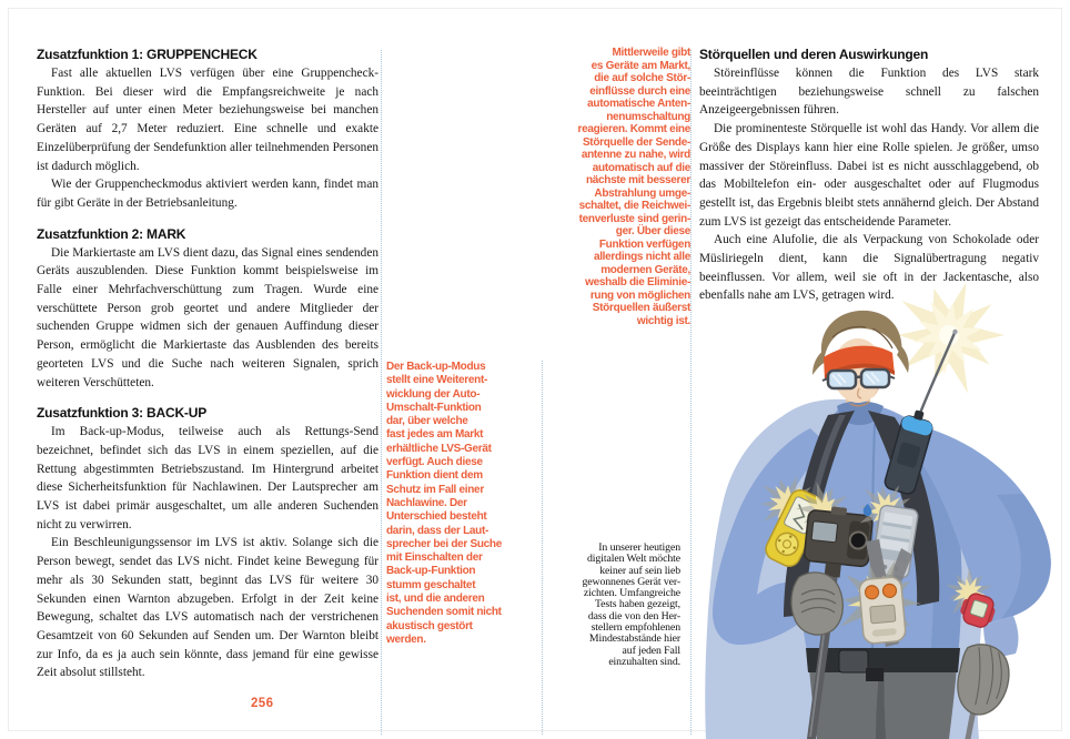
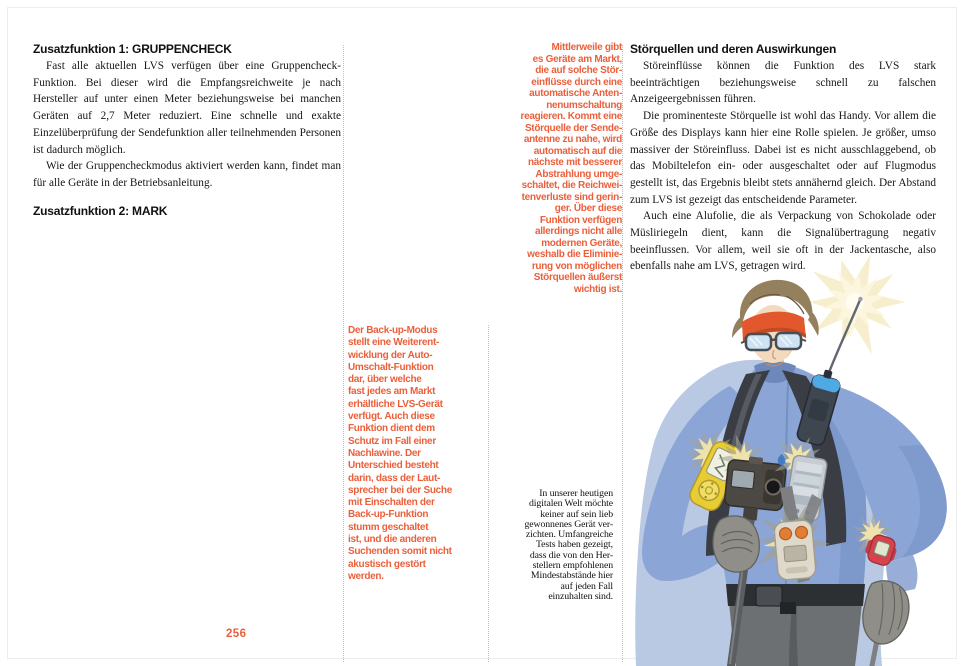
  Zusatzfunktion 1: GRUPPENCHECK
  Fast alle aktuellen LVS verfügen über eine Gruppencheck-Funktion. Bei dieser wird die Empfangsreichweite je nach Hersteller auf unter einen Meter beziehungsweise bei manchen Geräten auf 2,7 Meter reduziert. Eine schnelle und exakte Einzelüberprüfung der Sendefunktion aller teilnehmenden Personen ist dadurch möglich.
- Wie der Gruppencheckmodus aktiviert werden kann, findet man für gibt Geräte in der Betriebsanleitung.
+ Wie der Gruppencheckmodus aktiviert werden kann, findet man für alle Geräte in der Betriebsanleitung.
  Zusatzfunktion 2: MARK
- Die Markiertaste am LVS dient dazu, das Signal eines sendenden Geräts auszublenden. Diese Funktion kommt beispielsweise im Falle einer Mehrfachverschüttung zum Tragen. Wurde eine verschüttete Person grob geortet und andere Mitglieder der suchenden Gruppe widmen sich der genauen Auffindung dieser Person, ermöglicht die Markiertaste das Ausblenden des bereits georteten LVS und die Suche nach weiteren Signalen, sprich weiteren Verschütteten.
- Zusatzfunktion 3: BACK-UP
- Im Back-up-Modus, teilweise auch als Rettungs-Send bezeichnet, befindet sich das LVS in einem speziellen, auf die Rettung abgestimmten Betriebszustand. Im Hintergrund arbeitet diese Sicherheitsfunktion für Nachlawinen. Der Lautsprecher am LVS ist dabei primär ausgeschaltet, um alle anderen Suchenden nicht zu verwirren.
- Ein Beschleunigungssensor im LVS ist aktiv. Solange sich die Person bewegt, sendet das LVS nicht. Findet keine Bewegung für mehr als 30 Sekunden statt, beginnt das LVS für weitere 30 Sekunden einen Warnton abzugeben. Erfolgt in der Zeit keine Bewegung, schaltet das LVS automatisch nach der verstrichenen Gesamtzeit von 60 Sekunden auf Senden um. Der Warnton bleibt zur Info, da es ja auch sein könnte, dass jemand für eine gewisse Zeit absolut stillsteht.
  Der Back-up-Modus
  stellt eine Weiterent-
  wicklung der Auto-
  Umschalt-Funktion
  dar, über welche
  fast jedes am Markt
  erhältliche LVS-Gerät
  verfügt. Auch diese
  Funktion dient dem
  Schutz im Fall einer
  Nachlawine. Der
  Unterschied besteht
  darin, dass der Laut-
  sprecher bei der Suche
  mit Einschalten der
  Back-up-Funktion
  stumm geschaltet
  ist, und die anderen
  Suchenden somit nicht
  akustisch gestört
  werden.
  Mittlerweile gibt
  es Geräte am Markt,
  die auf solche Stör-
  einflüsse durch eine
  automatische Anten-
  nenumschaltung
  reagieren. Kommt eine
  Störquelle der Sende-
  antenne zu nahe, wird
  automatisch auf die
  nächste mit besserer
  Abstrahlung umge-
  schaltet, die Reichwei-
  tenverluste sind gerin-
  ger. Über diese
  Funktion verfügen
  allerdings nicht alle
  modernen Geräte,
  weshalb die Eliminie-
  rung von möglichen
  Störquellen äußerst
  wichtig ist.
  In unserer heutigen
  digitalen Welt möchte
  keiner auf sein lieb
  gewonnenes Gerät ver-
  zichten. Umfangreiche
  Tests haben gezeigt,
  dass die von den Her-
  stellern empfohlenen
  Mindestabstände hier
  auf jeden Fall
  einzuhalten sind.
  Störquellen und deren Auswirkungen
  Störeinflüsse können die Funktion des LVS stark beeinträchtigen beziehungsweise schnell zu falschen Anzeigeergebnissen führen.
  Die prominenteste Störquelle ist wohl das Handy. Vor allem die Größe des Displays kann hier eine Rolle spielen. Je größer, umso massiver der Störeinfluss. Dabei ist es nicht ausschlaggebend, ob das Mobiltelefon ein- oder ausgeschaltet oder auf Flugmodus gestellt ist, das Ergebnis bleibt stets annähernd gleich. Der Abstand zum LVS ist gezeigt das entscheidende Parameter.
  Auch eine Alufolie, die als Verpackung von Schokolade oder Müsliriegeln dient, kann die Signalübertragung negativ beeinflussen. Vor allem, weil sie oft in der Jackentasche, also ebenfalls nahe am LVS, getragen wird.
  256
